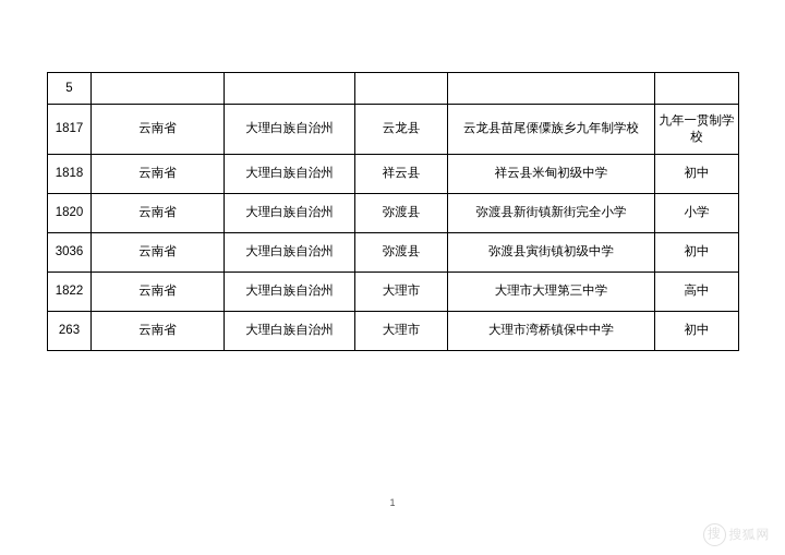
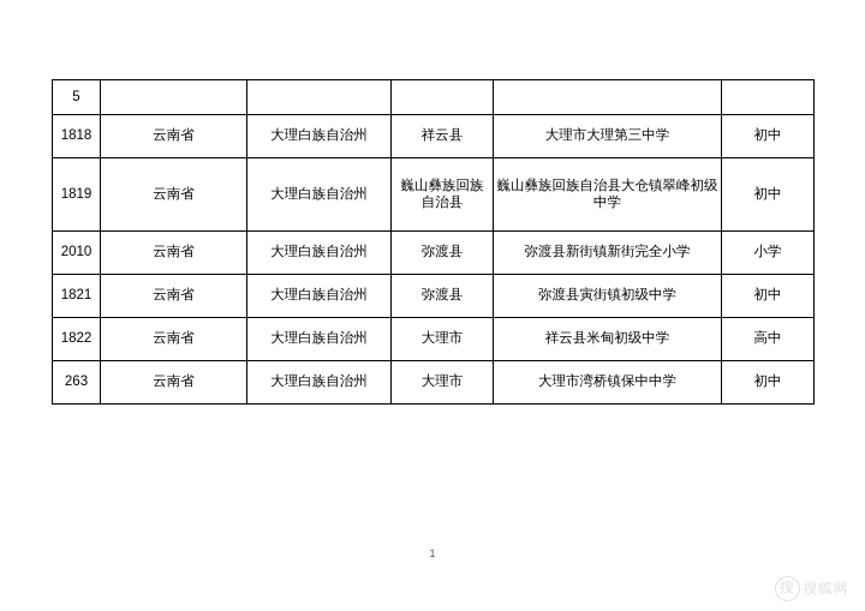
  5
- 1817	云南省	大理白族自治州	云龙县	云龙县苗尾傈僳族乡九年制学校	九年一贯制学校
- 1818	云南省	大理白族自治州	祥云县	祥云县米甸初级中学	初中
+ 1818	云南省	大理白族自治州	祥云县	大理市大理第三中学	初中
+ 1819	云南省	大理白族自治州	巍山彝族回族自治县	巍山彝族回族自治县大仓镇翠峰初级中学	初中
- 1820	云南省	大理白族自治州	弥渡县	弥渡县新街镇新街完全小学	小学
+ 2010	云南省	大理白族自治州	弥渡县	弥渡县新街镇新街完全小学	小学
- 3036	云南省	大理白族自治州	弥渡县	弥渡县寅街镇初级中学	初中
+ 1821	云南省	大理白族自治州	弥渡县	弥渡县寅街镇初级中学	初中
- 1822	云南省	大理白族自治州	大理市	大理市大理第三中学	高中
+ 1822	云南省	大理白族自治州	大理市	祥云县米甸初级中学	高中
  263	云南省	大理白族自治州	大理市	大理市湾桥镇保中中学	初中
  1
  搜
  搜狐网
